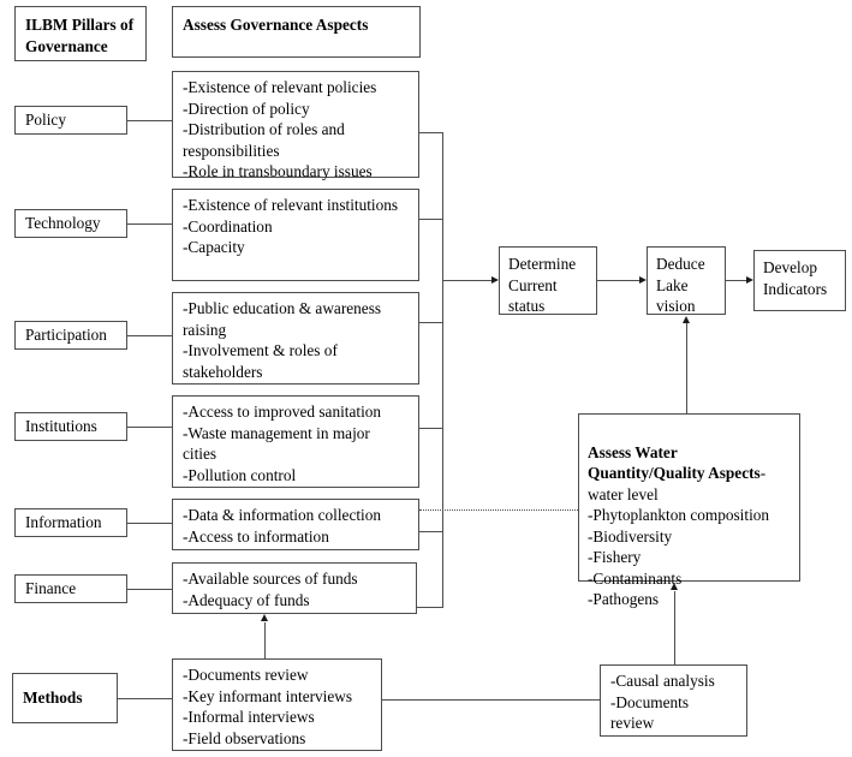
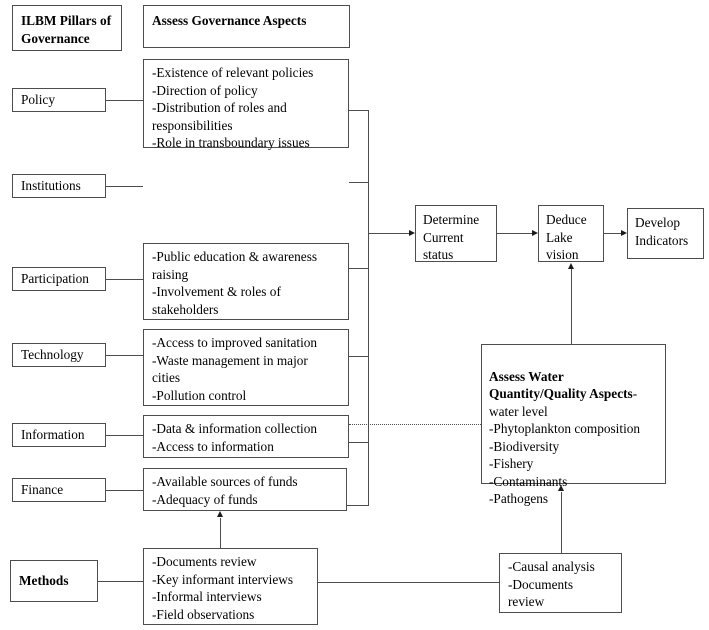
  ILBM Pillars of
  Governance
  Assess Governance Aspects
  Policy
- Technology
+ Institutions
  Participation
- Institutions
+ Technology
  Information
  Finance
  Methods
  -Existence of relevant policies
  -Direction of policy
  -Distribution of roles and
  responsibilities
  -Role in transboundary issues
- -Existence of relevant institutions
- -Coordination
- -Capacity
  -Public education & awareness
  raising
  -Involvement & roles of
  stakeholders
  -Access to improved sanitation
  -Waste management in major
  cities
  -Pollution control
  -Data & information collection
  -Access to information
  -Available sources of funds
  -Adequacy of funds
  -Documents review
  -Key informant interviews
  -Informal interviews
  -Field observations
  Determine
  Current
  status
  Deduce
  Lake
  vision
  Develop
  Indicators
  Assess Water
  Quantity/Quality Aspects-water level
  -Phytoplankton composition
  -Biodiversity
  -Fishery
  -Contaminants
  -Pathogens
  -Causal analysis
  -Documents
  review
